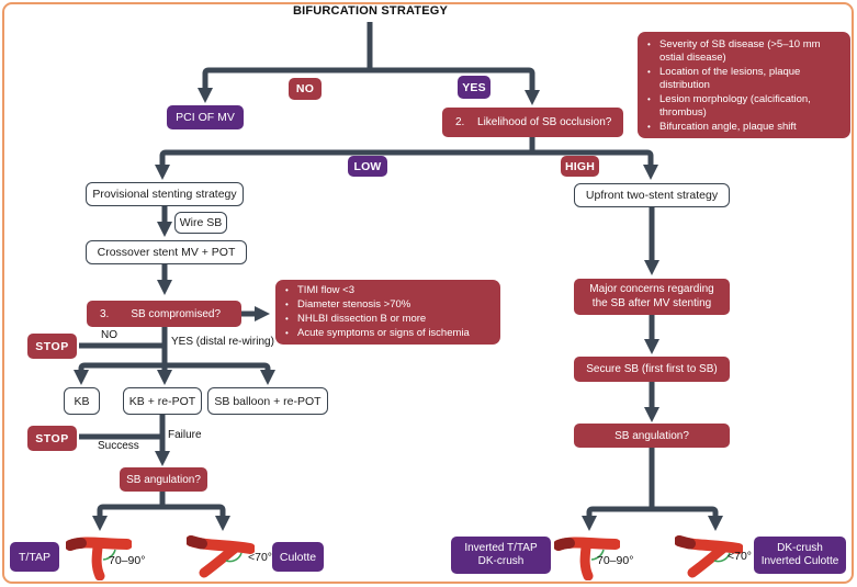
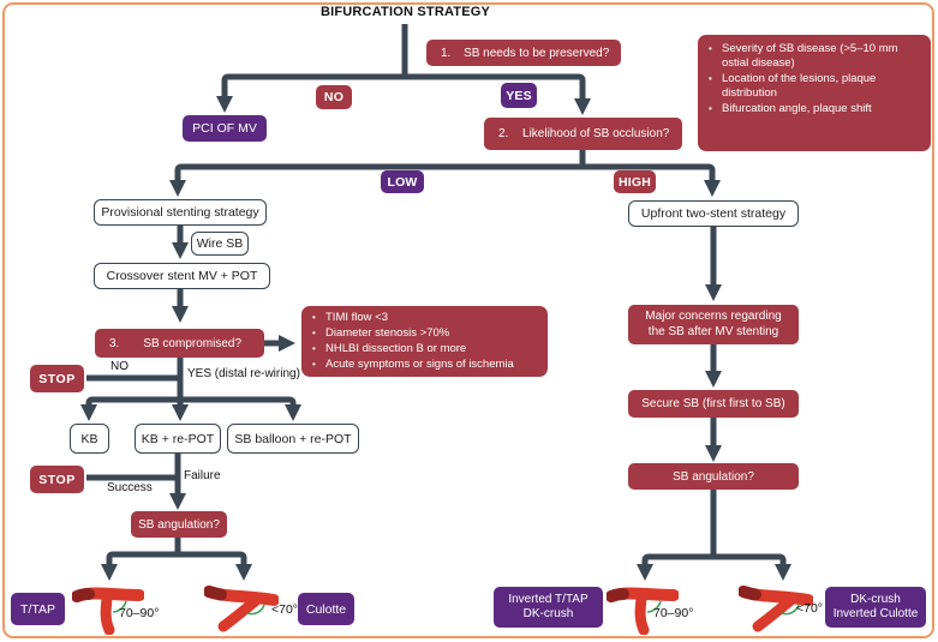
  BIFURCATION STRATEGY
+ 1.
+ SB needs to be preserved?
  NO
  YES
  PCI OF MV
  2.
  Likelihood of SB occlusion?
  Severity of SB disease (>5–10 mm ostial disease)
  Location of the lesions, plaque distribution
- Lesion morphology (calcification, thrombus)
  Bifurcation angle, plaque shift
  LOW
  HIGH
  Provisional stenting strategy
  Wire SB
  Crossover stent MV + POT
  3.
  SB compromised?
  TIMI flow <3
  Diameter stenosis >70%
  NHLBI dissection B or more
  Acute symptoms or signs of ischemia
  STOP
  NO
  YES (distal re-wiring)
  KB
  KB + re-POT
  SB balloon + re-POT
  STOP
  Success
  Failure
  SB angulation?
  T/TAP
  70–90°
  <70°
  Culotte
  Upfront two-stent strategy
  Major concerns regarding the SB after MV stenting
  Secure SB (first first to SB)
  SB angulation?
  Inverted T/TAP
  DK-crush
  70–90°
  <70°
  DK-crush
  Inverted Culotte
